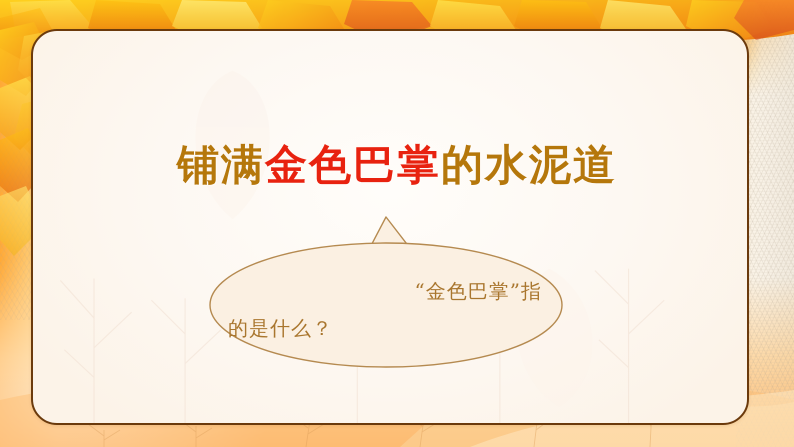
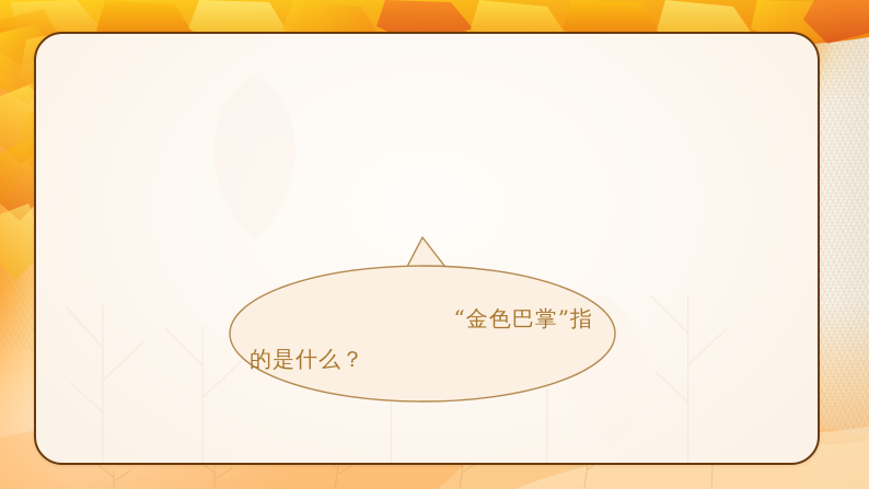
- 铺满金色巴掌的水泥道
  “金色巴掌”指
  的是什么？
